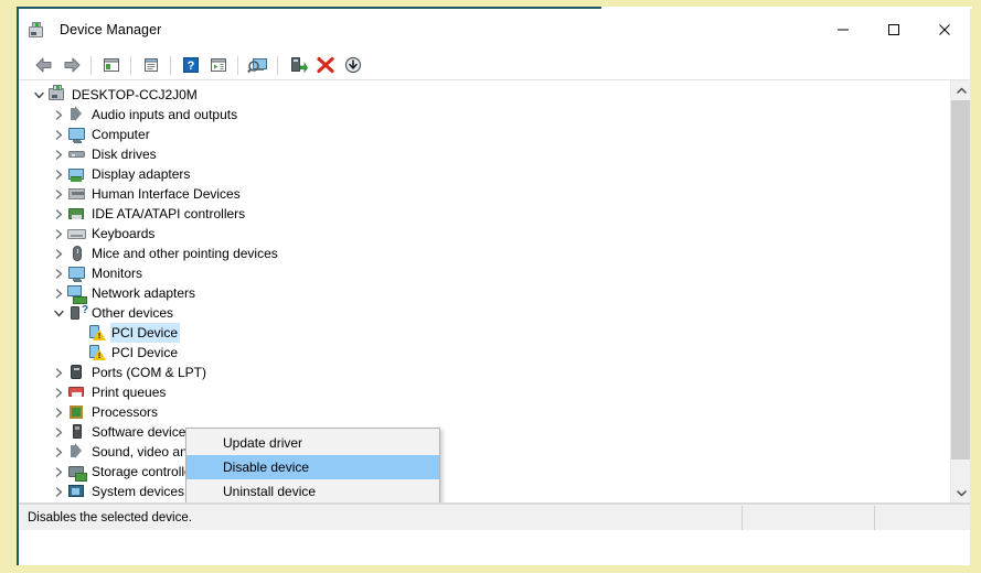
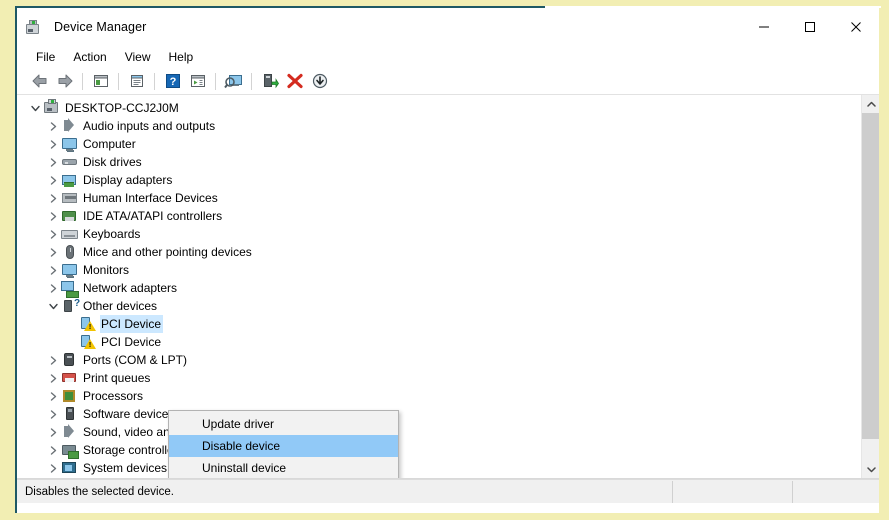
  Device Manager
+ File
+ Action
+ View
+ Help
  ?
  DESKTOP-CCJ2J0M
  Audio inputs and outputs
  Computer
  Disk drives
  Display adapters
  Human Interface Devices
  IDE ATA/ATAPI controllers
  Keyboards
  Mice and other pointing devices
  Monitors
  Network adapters
  Other devices
  PCI Device
  PCI Device
  Ports (COM & LPT)
  Print queues
  Processors
  Software device
  Storage controll
  System devices
  Update driver
  Disable device
  Uninstall device
  Disables the selected device.
